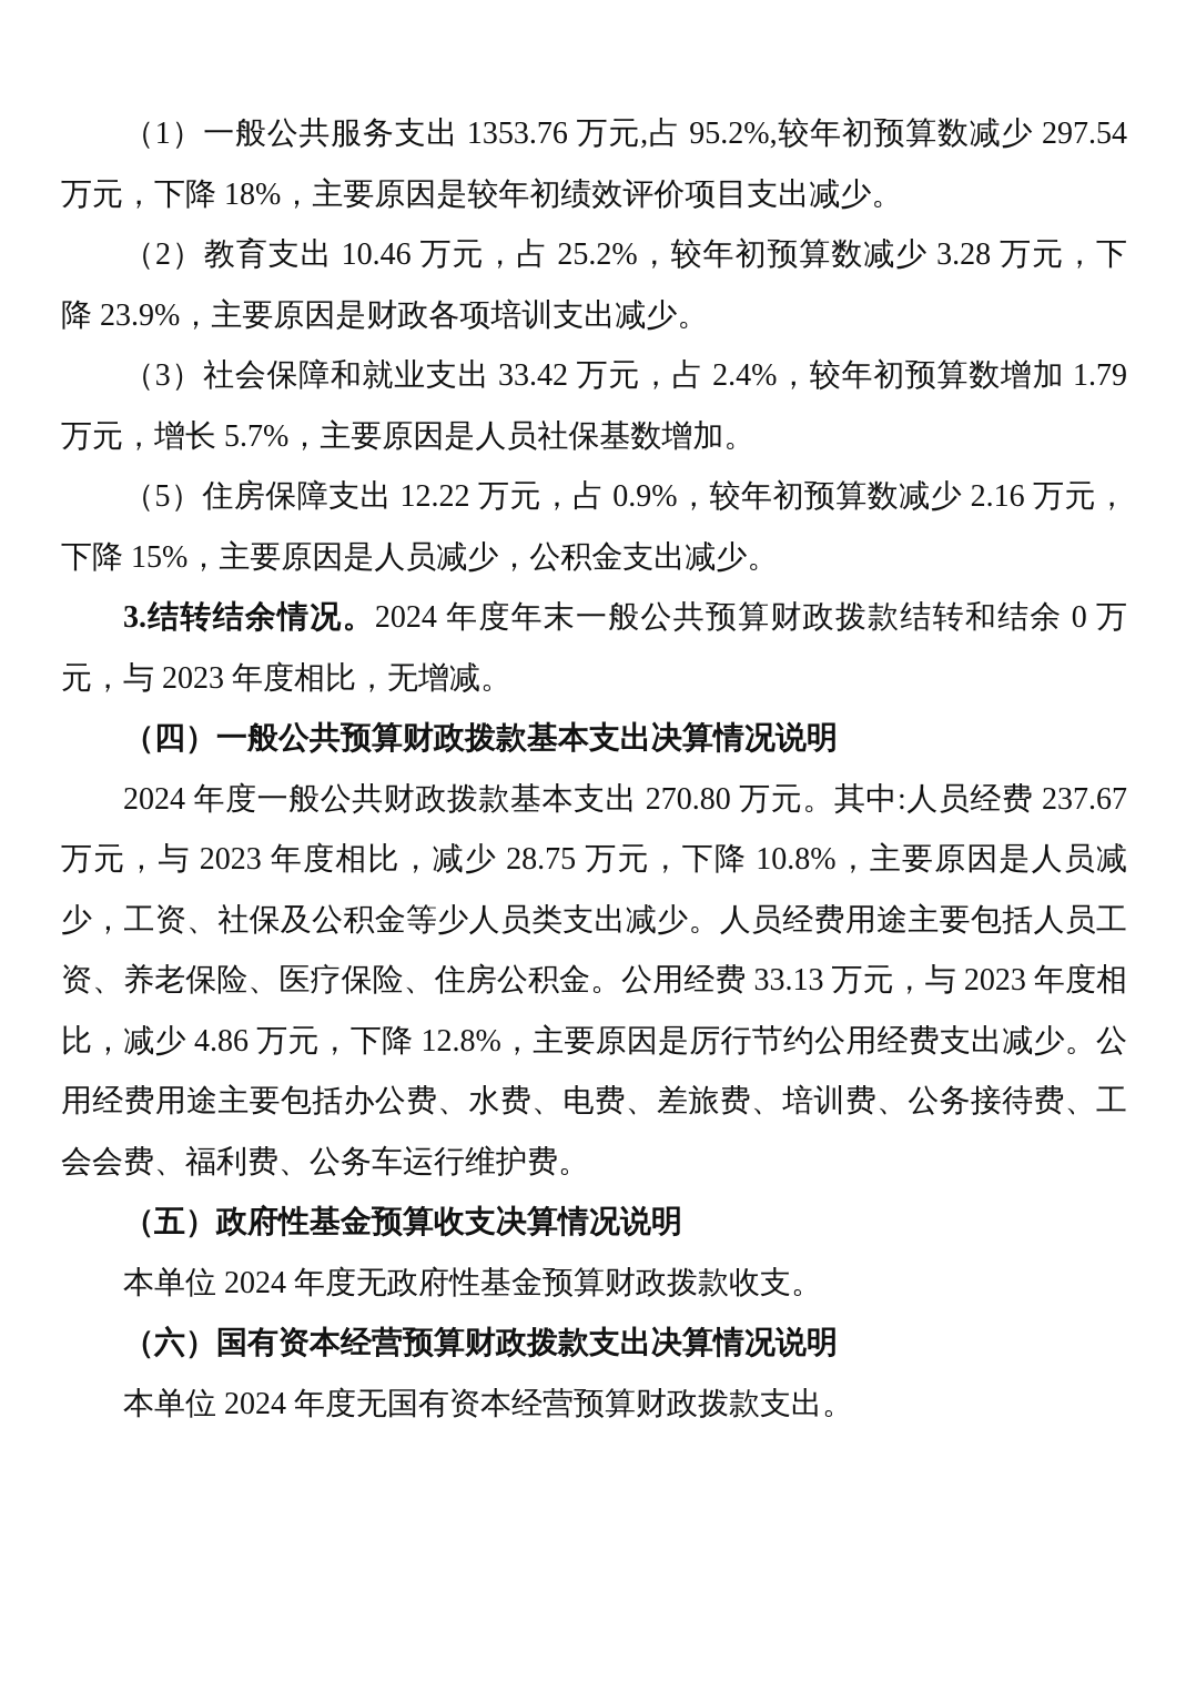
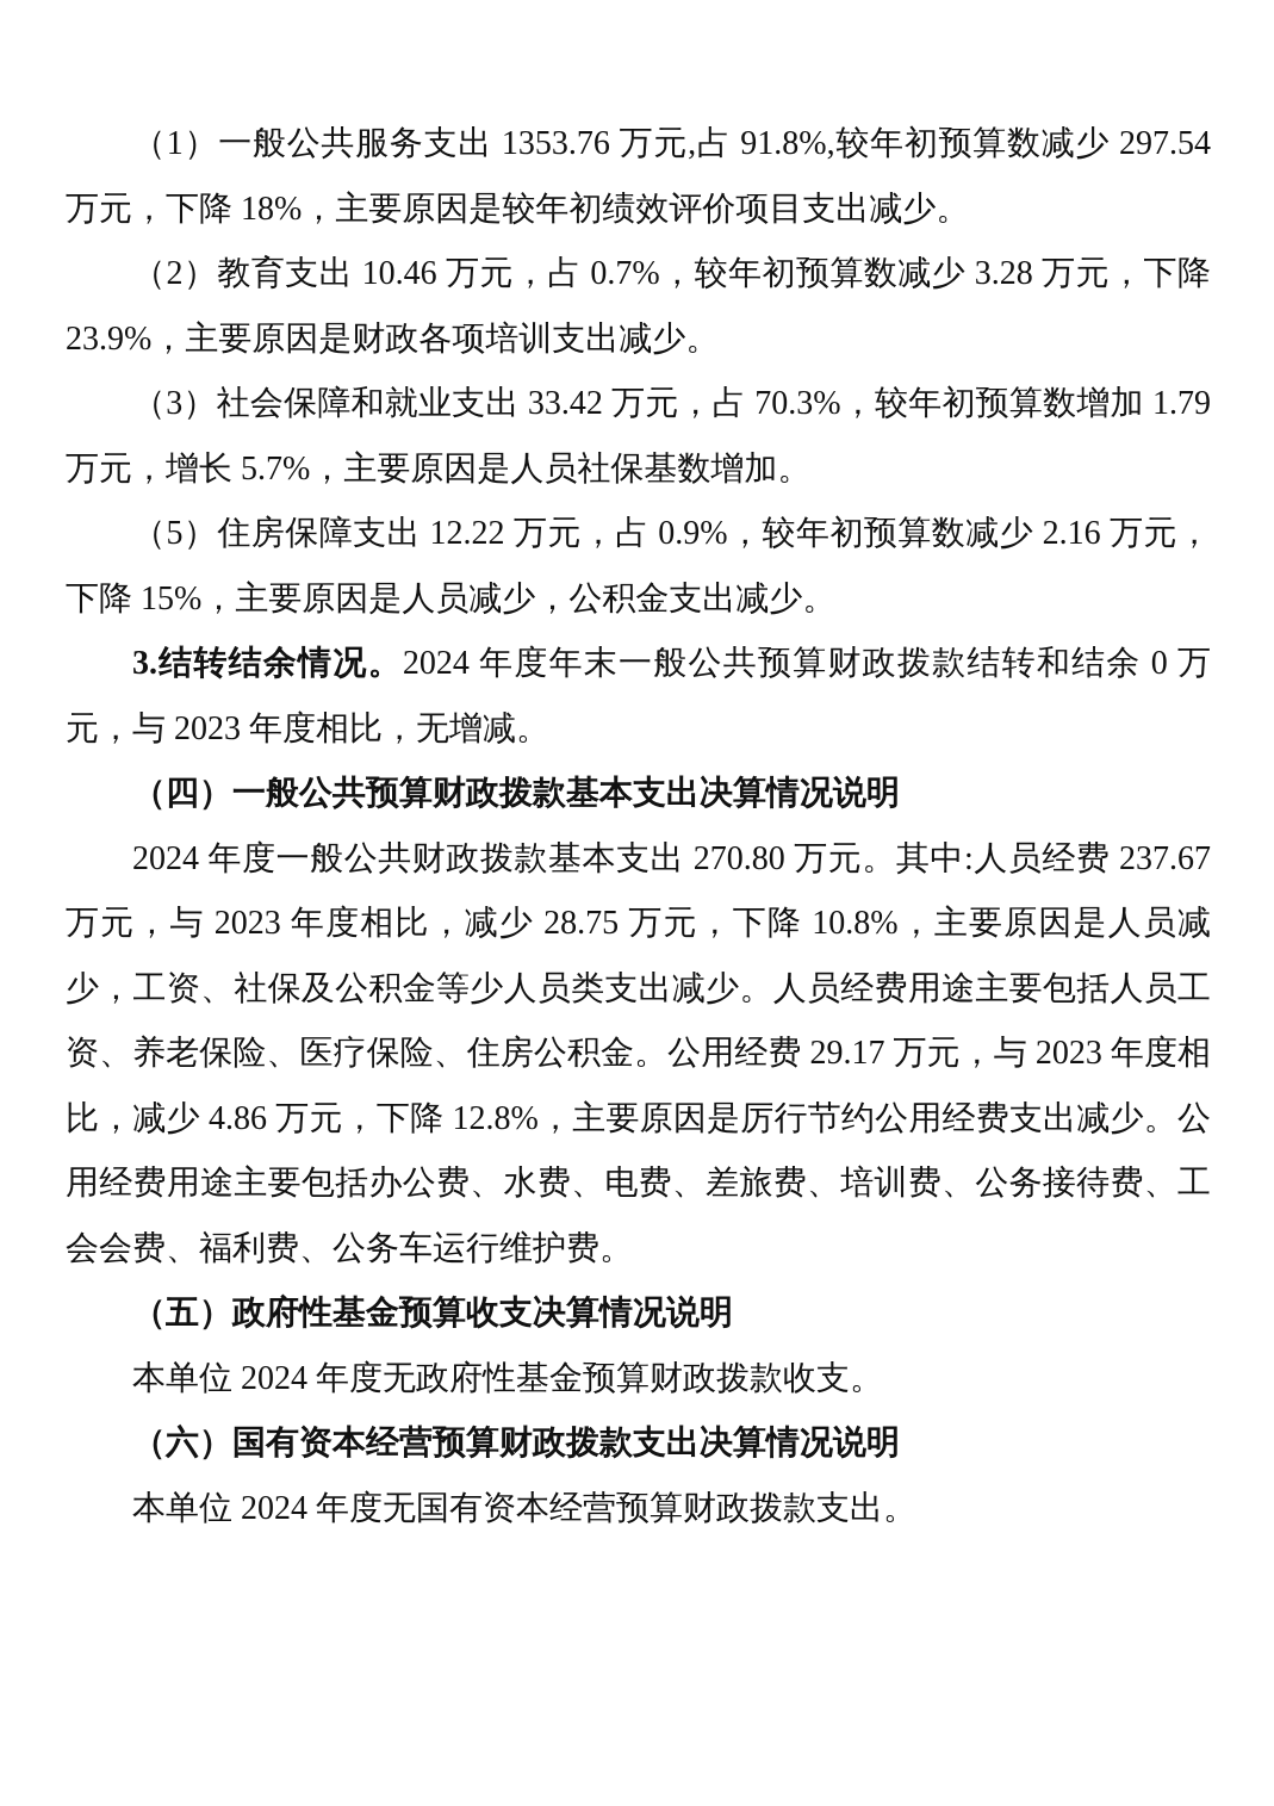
- （1）一般公共服务支出 1353.76 万元,占 95.2%,较年初预算数减少 297.54 万元，下降 18%，主要原因是较年初绩效评价项目支出减少。
+ （1）一般公共服务支出 1353.76 万元,占 91.8%,较年初预算数减少 297.54 万元，下降 18%，主要原因是较年初绩效评价项目支出减少。
- （2）教育支出 10.46 万元，占 25.2%，较年初预算数减少 3.28 万元，下降 23.9%，主要原因是财政各项培训支出减少。
+ （2）教育支出 10.46 万元，占 0.7%，较年初预算数减少 3.28 万元，下降 23.9%，主要原因是财政各项培训支出减少。
- （3）社会保障和就业支出 33.42 万元，占 2.4%，较年初预算数增加 1.79 万元，增长 5.7%，主要原因是人员社保基数增加。
+ （3）社会保障和就业支出 33.42 万元，占 70.3%，较年初预算数增加 1.79 万元，增长 5.7%，主要原因是人员社保基数增加。
  （5）住房保障支出 12.22 万元，占 0.9%，较年初预算数减少 2.16 万元，下降 15%，主要原因是人员减少，公积金支出减少。
  3.结转结余情况。2024 年度年末一般公共预算财政拨款结转和结余 0 万元，与 2023 年度相比，无增减。
  （四）一般公共预算财政拨款基本支出决算情况说明
- 2024 年度一般公共财政拨款基本支出 270.80 万元。其中:人员经费 237.67 万元，与 2023 年度相比，减少 28.75 万元，下降 10.8%，主要原因是人员减少，工资、社保及公积金等少人员类支出减少。人员经费用途主要包括人员工资、养老保险、医疗保险、住房公积金。公用经费 33.13 万元，与 2023 年度相比，减少 4.86 万元，下降 12.8%，主要原因是厉行节约公用经费支出减少。公用经费用途主要包括办公费、水费、电费、差旅费、培训费、公务接待费、工会会费、福利费、公务车运行维护费。
+ 2024 年度一般公共财政拨款基本支出 270.80 万元。其中:人员经费 237.67 万元，与 2023 年度相比，减少 28.75 万元，下降 10.8%，主要原因是人员减少，工资、社保及公积金等少人员类支出减少。人员经费用途主要包括人员工资、养老保险、医疗保险、住房公积金。公用经费 29.17 万元，与 2023 年度相比，减少 4.86 万元，下降 12.8%，主要原因是厉行节约公用经费支出减少。公用经费用途主要包括办公费、水费、电费、差旅费、培训费、公务接待费、工会会费、福利费、公务车运行维护费。
  （五）政府性基金预算收支决算情况说明
  本单位 2024 年度无政府性基金预算财政拨款收支。
  （六）国有资本经营预算财政拨款支出决算情况说明
  本单位 2024 年度无国有资本经营预算财政拨款支出。
